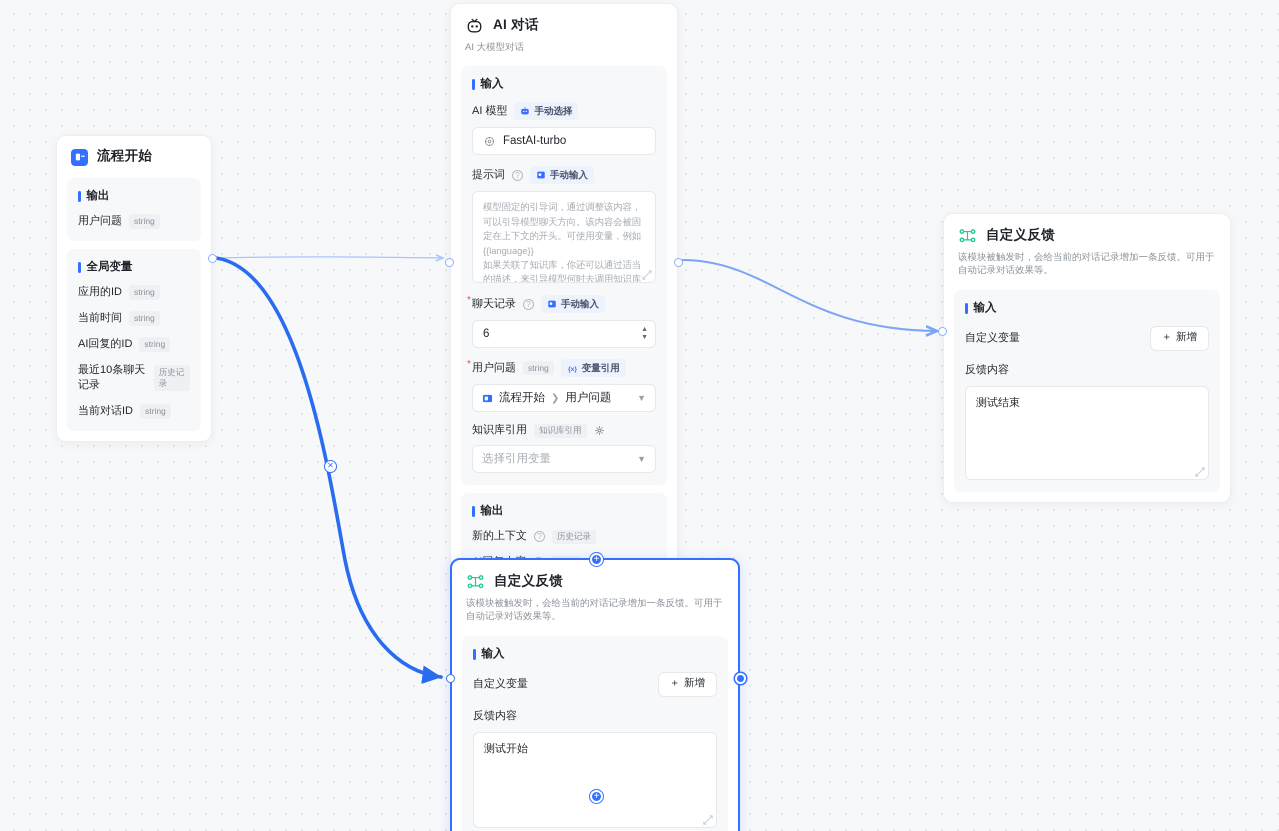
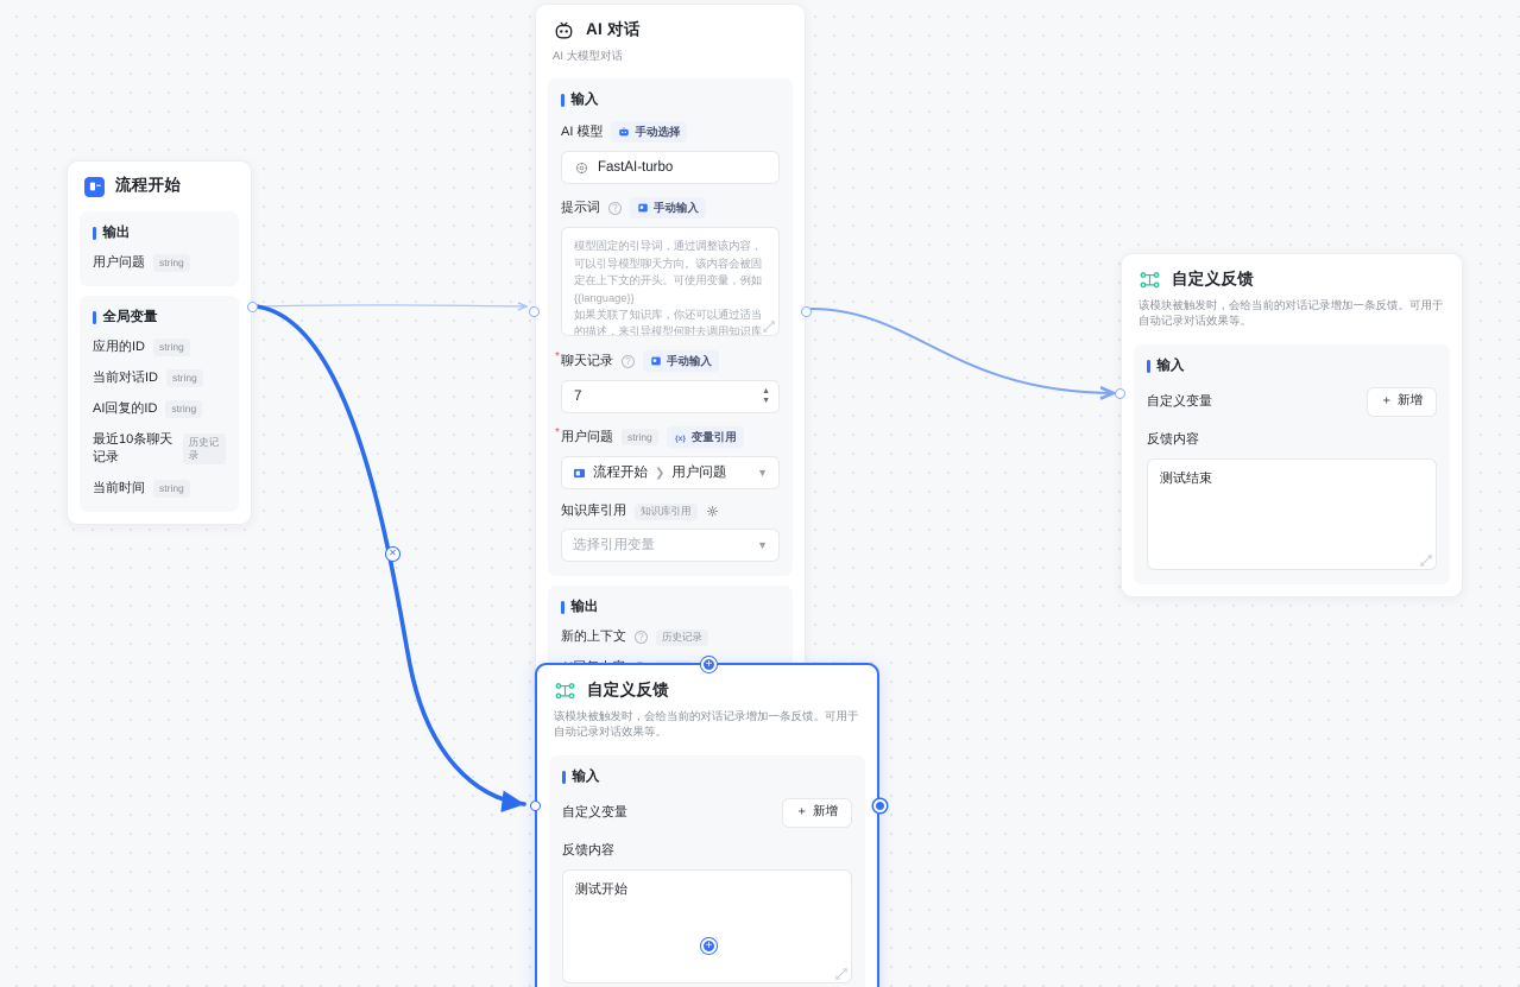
  ✕
  流程开始
  输出
  用户问题
  string
  全局变量
  应用的ID
  string
- 当前时间
+ 当前对话ID
  string
  AI回复的ID
  string
  最近10条聊天记录
  历史记录
- 当前对话ID
+ 当前时间
  string
  AI 对话
  AI 大模型对话
  输入
  AI 模型
  手动选择
  FastAI-turbo
  提示词
  ?
  手动输入
  模型固定的引导词，通过调整该内容，可以引导模型聊天方向。该内容会被固定在上下文的开头。可使用变量，例如 {{language}}
  如果关联了知识库，你还可以通过适当的描述，来引导模型何时去调用知识库
  聊天记录
  ?
  手动输入
- 6
+ 7
  用户问题
  string
  变量引用
  流程开始
  ❯
  用户问题
  ▼
  知识库引用
  知识库引用
  选择引用变量
  ▼
  输出
  新的上下文
  ?
  历史记录
  自定义反馈
  该模块被触发时，会给当前的对话记录增加一条反馈。可用于自动记录对话效果等。
  输入
  自定义变量
  ＋
  新增
  反馈内容
  测试结束
  自定义反馈
  该模块被触发时，会给当前的对话记录增加一条反馈。可用于自动记录对话效果等。
  输入
  自定义变量
  ＋
  新增
  反馈内容
  测试开始
  +
  +
